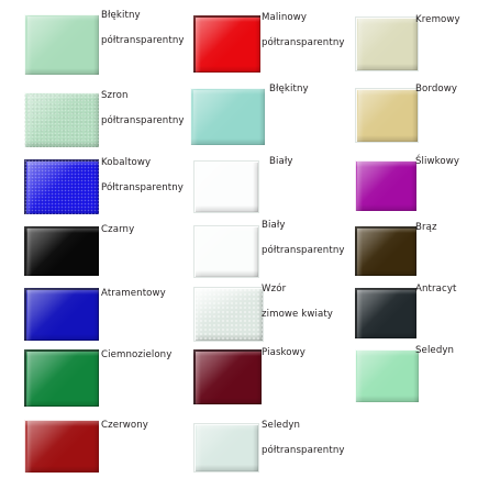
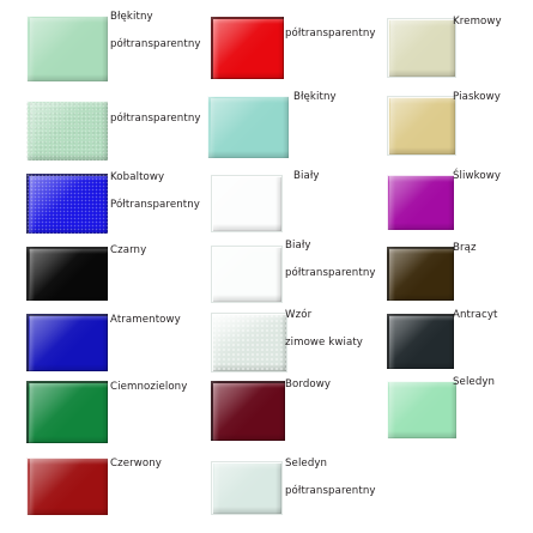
  Błękitny
  półtransparentny
- Szron
  półtransparentny
  Kobaltowy
  Półtransparentny
  Czarny
  Atramentowy
  Ciemnozielony
  Czerwony
- Malinowy
  półtransparentny
  Błękitny
  Biały
  Biały
  półtransparentny
  Wzór
  zimowe kwiaty
- Piaskowy
+ Bordowy
  Seledyn
  półtransparentny
  Kremowy
- Bordowy
+ Piaskowy
  Śliwkowy
  Brąz
  Antracyt
  Seledyn
